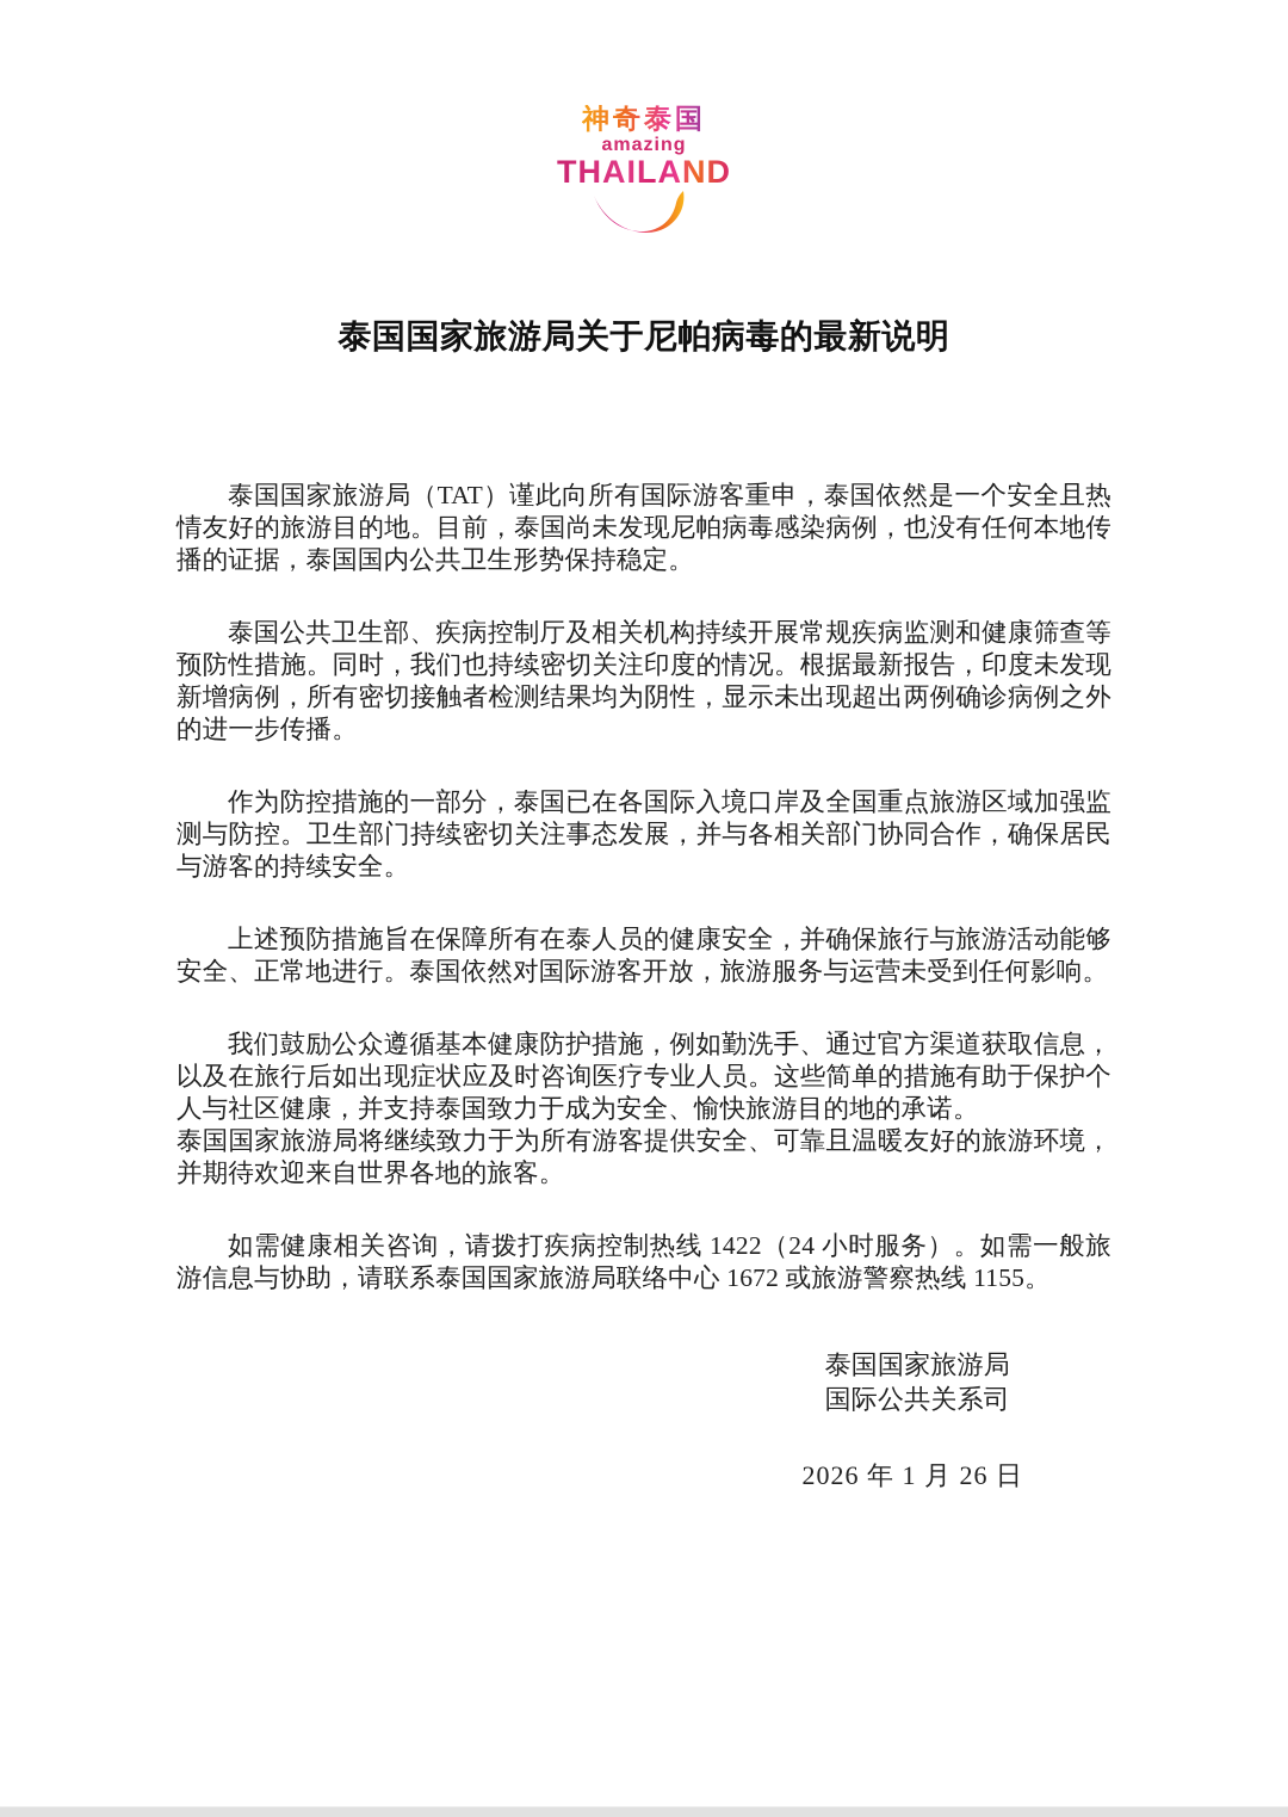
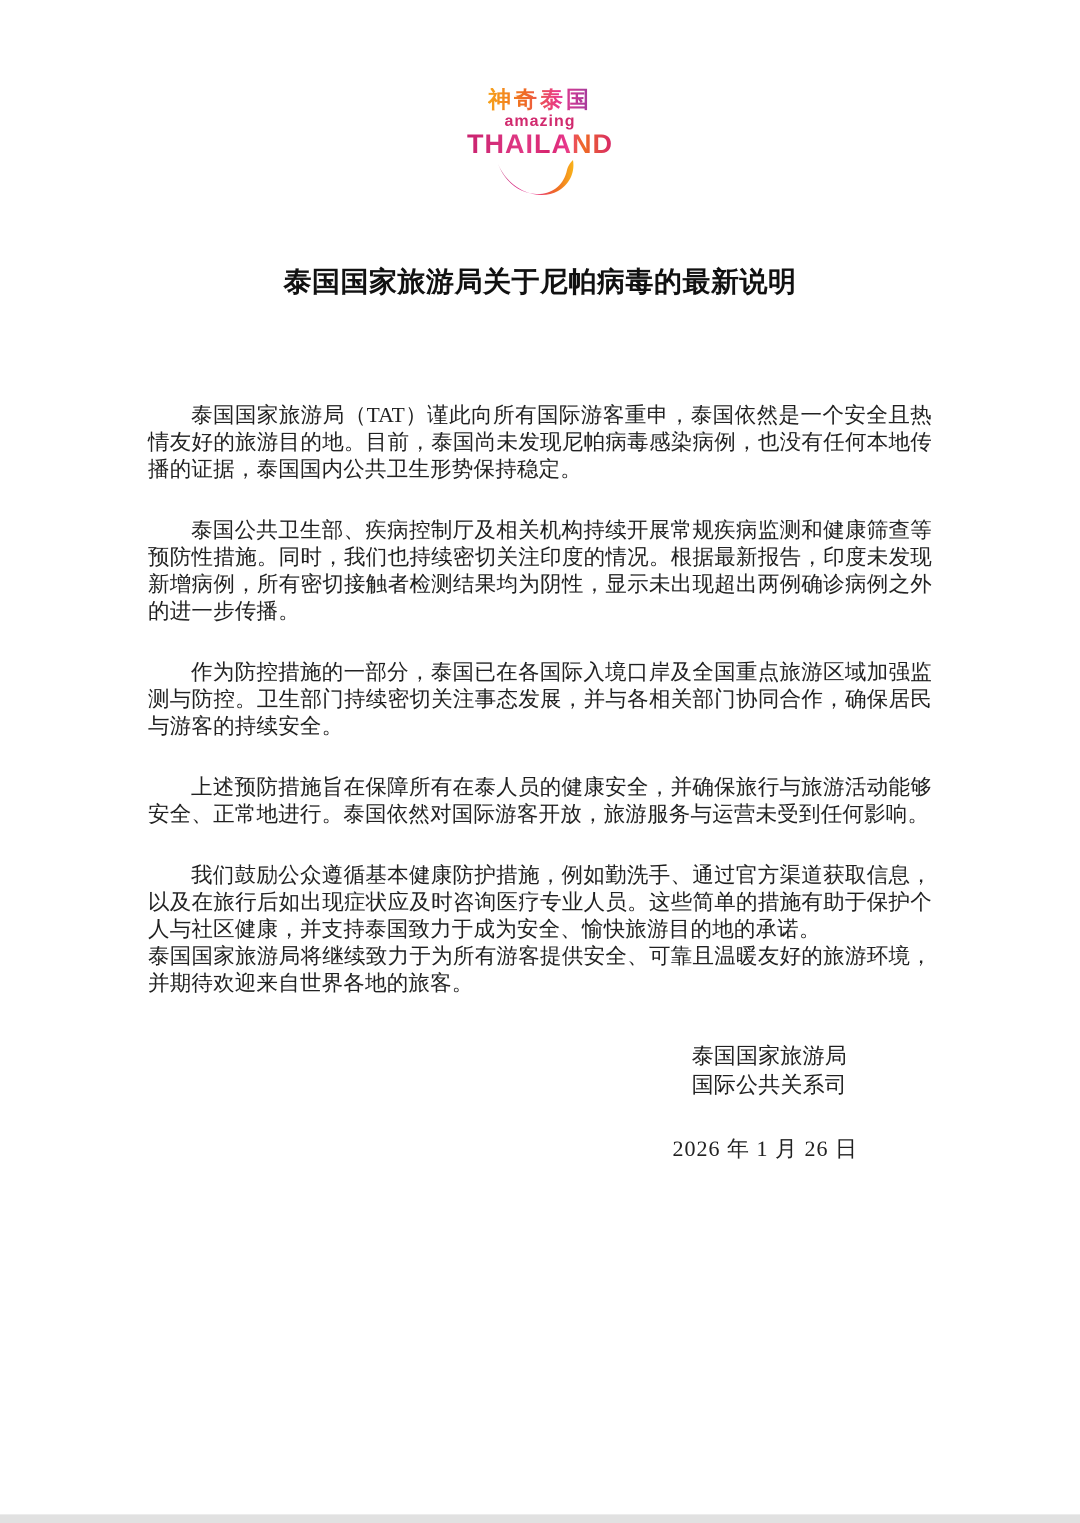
  神奇泰国
  amazing
  THAILAND
  泰国国家旅游局关于尼帕病毒的最新说明
  泰国国家旅游局（TAT）谨此向所有国际游客重申，泰国依然是一个安全且热情友好的旅游目的地。目前，泰国尚未发现尼帕病毒感染病例，也没有任何本地传播的证据，泰国国内公共卫生形势保持稳定。
  泰国公共卫生部、疾病控制厅及相关机构持续开展常规疾病监测和健康筛查等预防性措施。同时，我们也持续密切关注印度的情况。根据最新报告，印度未发现新增病例，所有密切接触者检测结果均为阴性，显示未出现超出两例确诊病例之外的进一步传播。
  作为防控措施的一部分，泰国已在各国际入境口岸及全国重点旅游区域加强监测与防控。卫生部门持续密切关注事态发展，并与各相关部门协同合作，确保居民与游客的持续安全。
  上述预防措施旨在保障所有在泰人员的健康安全，并确保旅行与旅游活动能够安全、正常地进行。泰国依然对国际游客开放，旅游服务与运营未受到任何影响。
  我们鼓励公众遵循基本健康防护措施，例如勤洗手、通过官方渠道获取信息，以及在旅行后如出现症状应及时咨询医疗专业人员。这些简单的措施有助于保护个人与社区健康，并支持泰国致力于成为安全、愉快旅游目的地的承诺。
  泰国国家旅游局将继续致力于为所有游客提供安全、可靠且温暖友好的旅游环境，并期待欢迎来自世界各地的旅客。
- 如需健康相关咨询，请拨打疾病控制热线 1422（24 小时服务）。如需一般旅游信息与协助，请联系泰国国家旅游局联络中心 1672 或旅游警察热线 1155。
  泰国国家旅游局
  国际公共关系司
  2026 年 1 月 26 日
